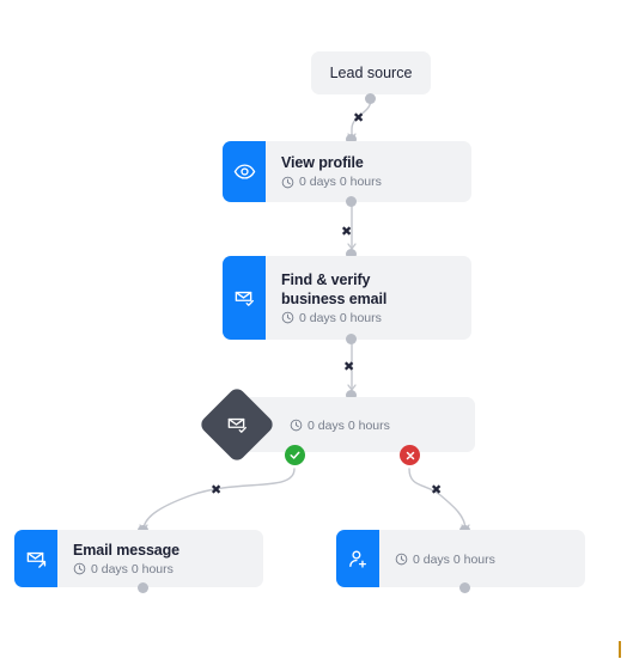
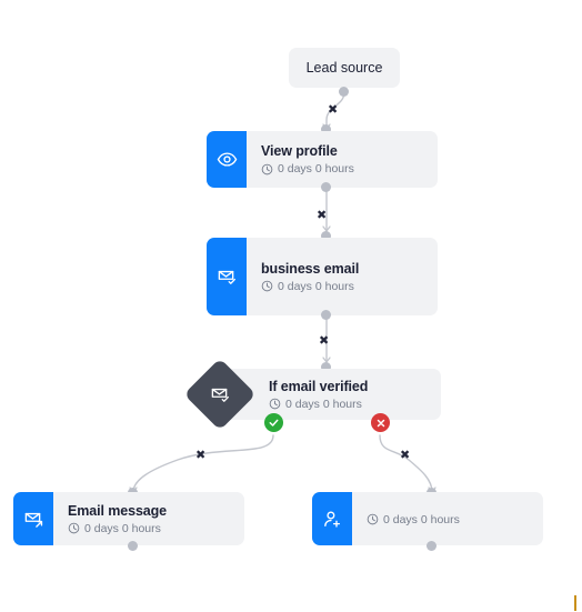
  Lead source
  ✖
  View profile
  0 days 0 hours
  ✖
- Find & verify
  business email
  0 days 0 hours
  ✖
+ If email verified
  0 days 0 hours
  ✖
  ✖
  Email message
  0 days 0 hours
  0 days 0 hours
